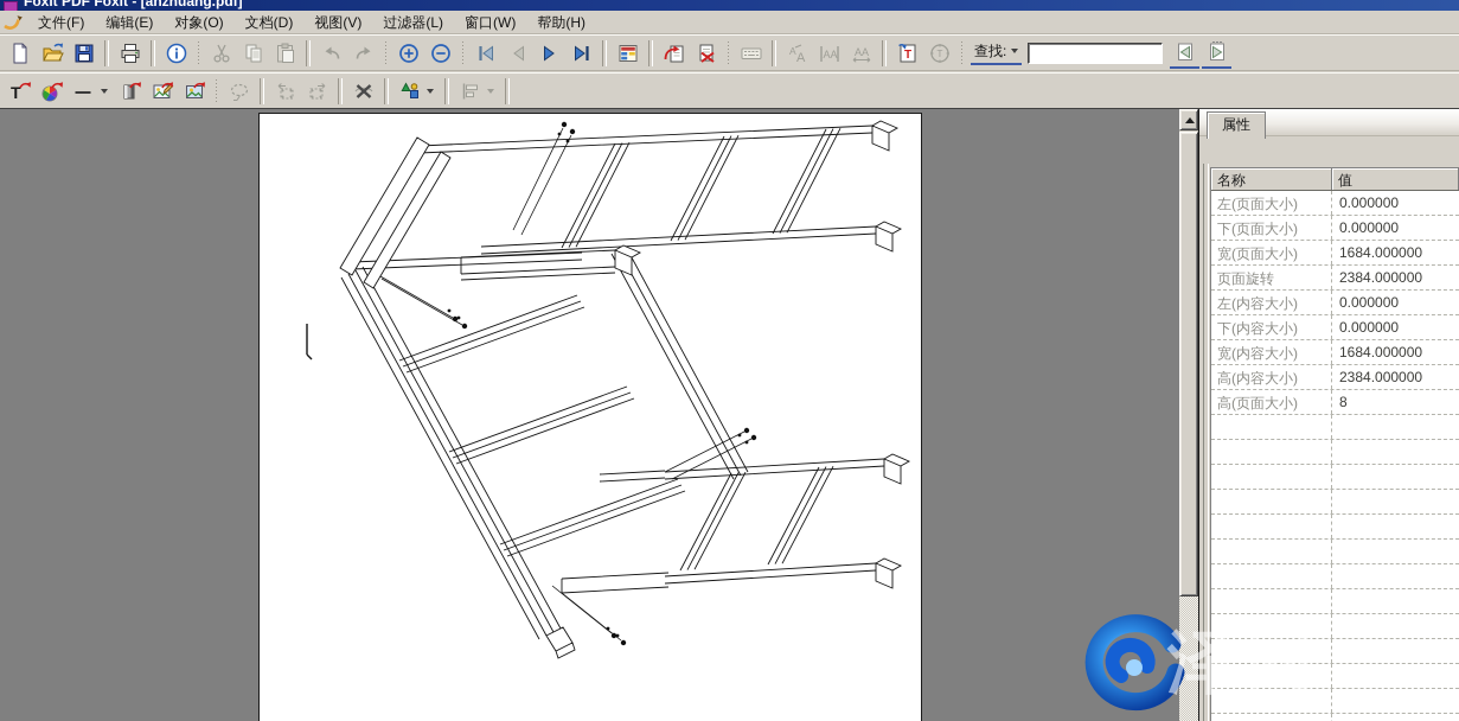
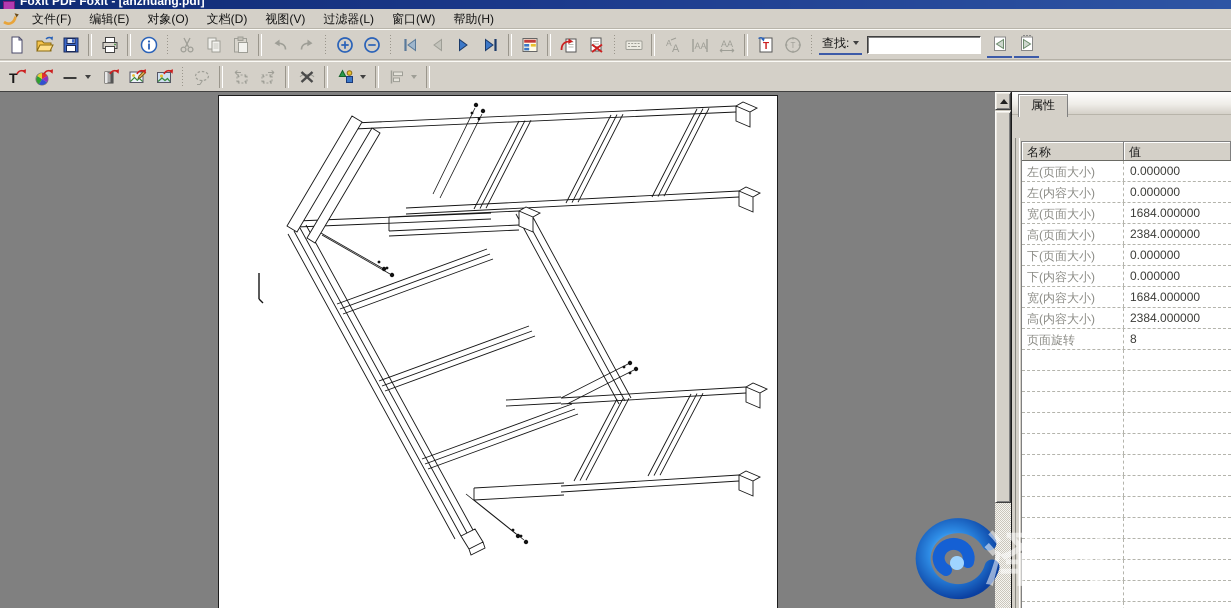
  Foxit PDF Foxit - [anzhuang.pdf]
  文件(F) 编辑(E) 对象(O) 文档(D) 视图(V) 过滤器(L) 窗口(W) 帮助(H)
  A
  A
  AA
  AA
  T
  T
  查找:
  T
  属性
  名称
  值
  左(页面大小)
  0.000000
- 下(页面大小)
+ 左(内容大小)
  0.000000
  宽(页面大小)
  1684.000000
- 页面旋转
+ 高(页面大小)
  2384.000000
- 左(内容大小)
+ 下(页面大小)
  0.000000
  下(内容大小)
  0.000000
  宽(内容大小)
  1684.000000
  高(内容大小)
  2384.000000
- 高(页面大小)
+ 页面旋转
  8
  泽网
